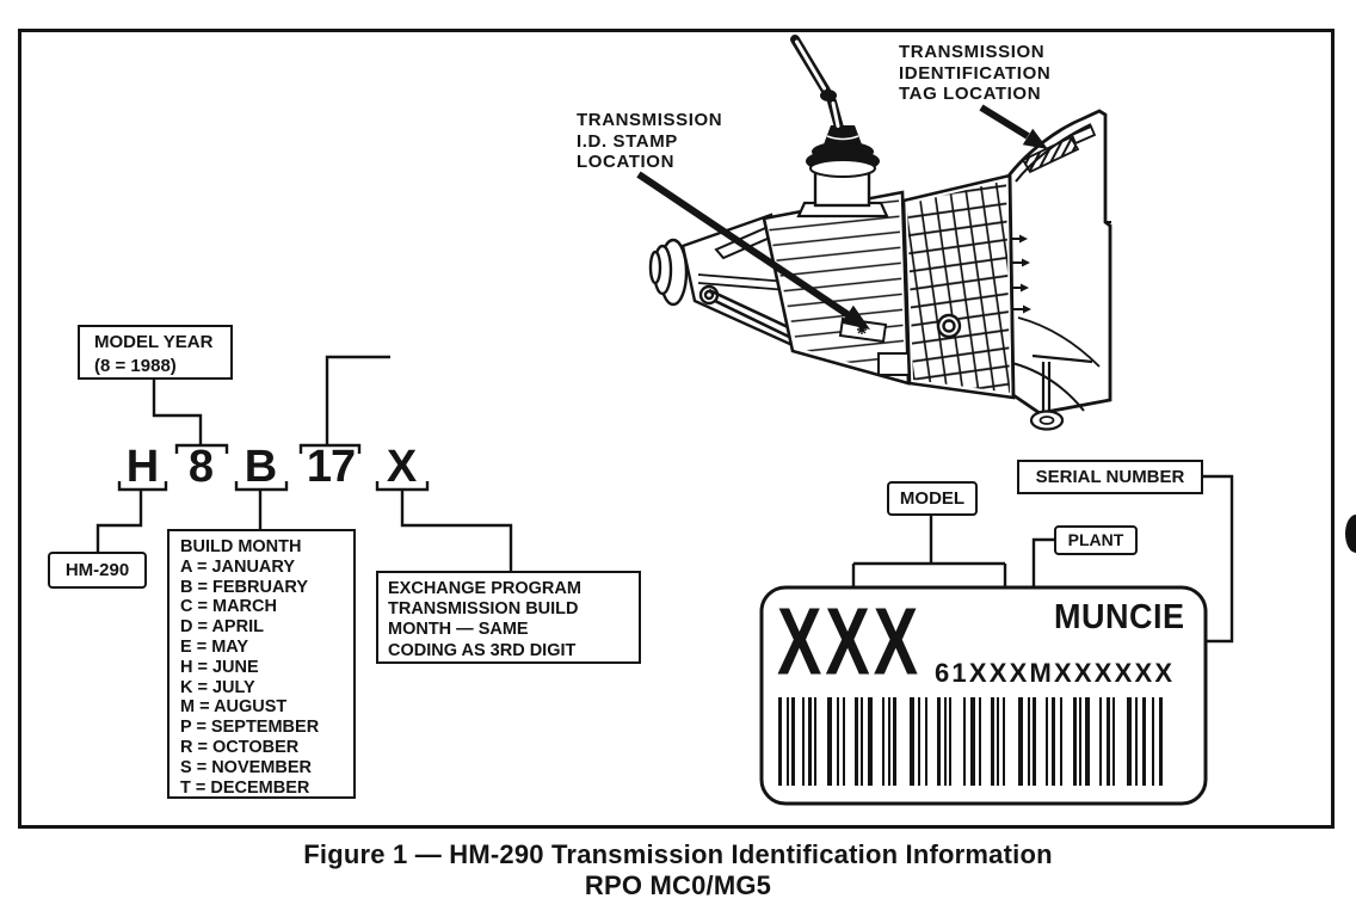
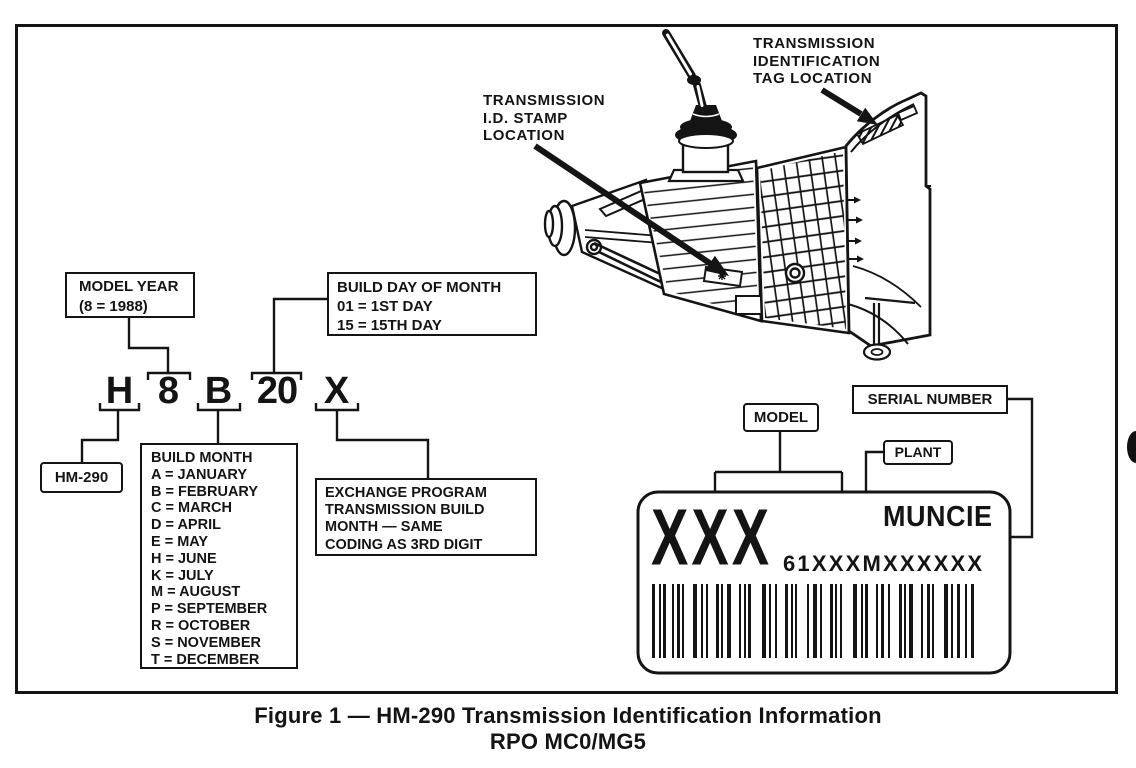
  TRANSMISSION
  I.D. STAMP
  LOCATION
  TRANSMISSION
  IDENTIFICATION
  TAG LOCATION
  H
  8
  B
- 17
+ 20
  X
  MODEL YEAR
  (8 = 1988)
+ BUILD DAY OF MONTH
+ 01 = 1ST DAY
+ 15 = 15TH DAY
  HM-290
  BUILD MONTH
  A = JANUARY
  B = FEBRUARY
  C = MARCH
  D = APRIL
  E = MAY
  H = JUNE
  K = JULY
  M = AUGUST
  P = SEPTEMBER
  R = OCTOBER
  S = NOVEMBER
  T = DECEMBER
  EXCHANGE PROGRAM
  TRANSMISSION BUILD
  MONTH — SAME
  CODING AS 3RD DIGIT
  MODEL
  PLANT
  SERIAL NUMBER
  XXX
  61XXXMXXXXXX
  MUNCIE
  Figure 1 — HM-290 Transmission Identification Information
  RPO MC0/MG5
